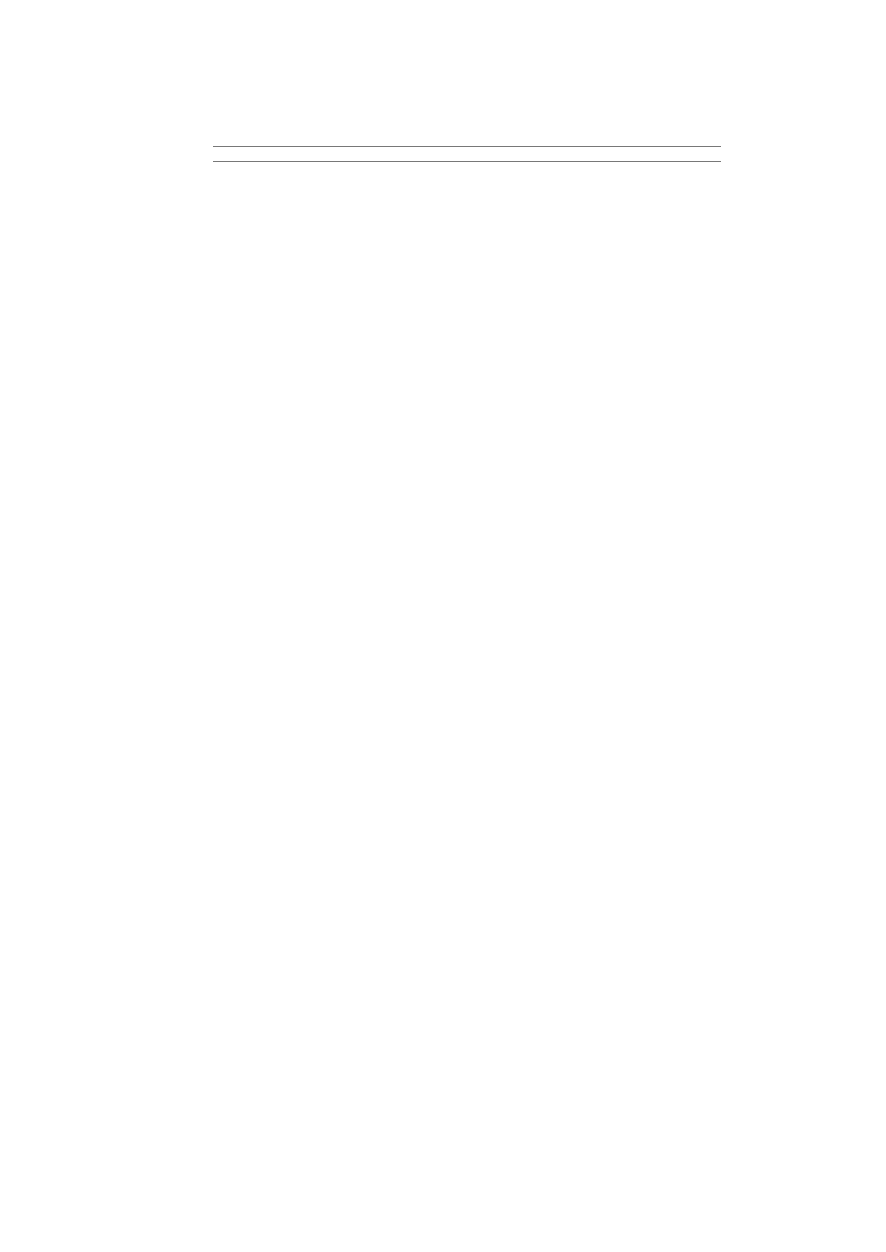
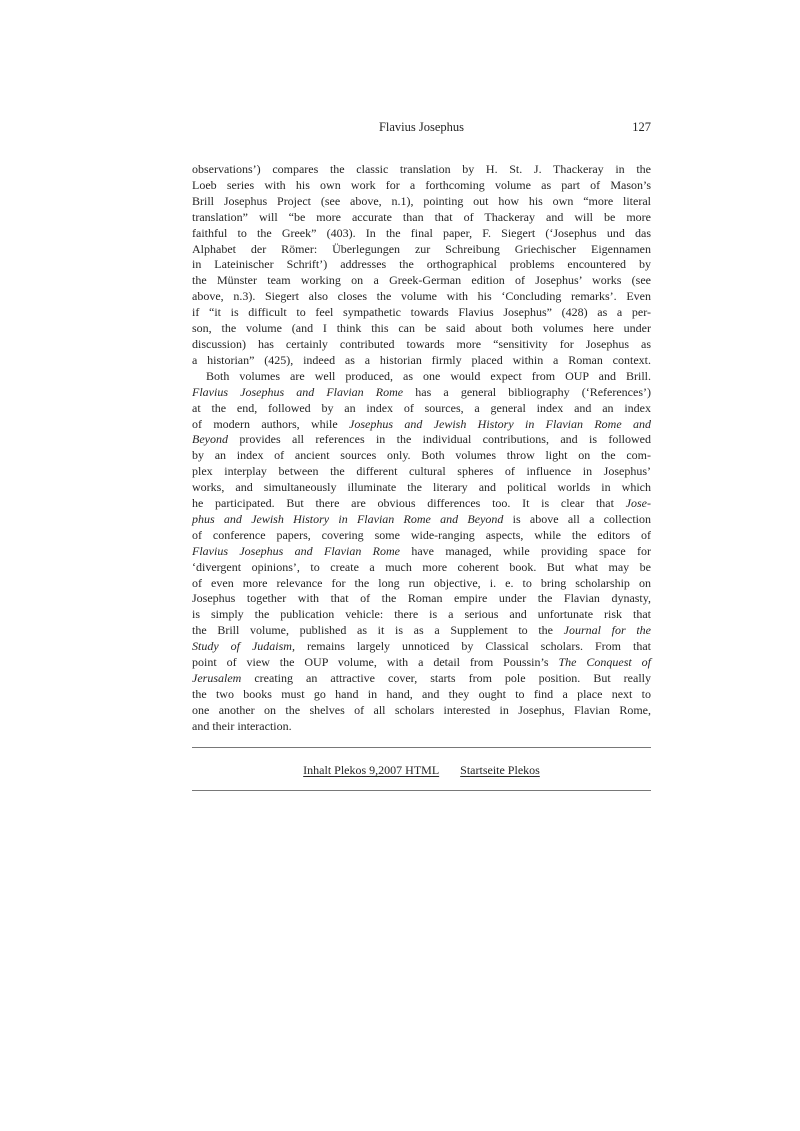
+ Flavius Josephus
+ 127
+ observations’) compares the classic translation by H. St. J. Thackeray in the
+ Loeb series with his own work for a forthcoming volume as part of Mason’s
+ Brill Josephus Project (see above, n.1), pointing out how his own “more literal
+ translation” will “be more accurate than that of Thackeray and will be more
+ faithful to the Greek” (403). In the final paper, F. Siegert (‘Josephus und das
+ Alphabet der Römer: Überlegungen zur Schreibung Griechischer Eigennamen
+ in Lateinischer Schrift’) addresses the orthographical problems encountered by
+ the Münster team working on a Greek-German edition of Josephus’ works (see
+ above, n.3). Siegert also closes the volume with his ‘Concluding remarks’. Even
+ if “it is difficult to feel sympathetic towards Flavius Josephus” (428) as a per-
+ son, the volume (and I think this can be said about both volumes here under
+ discussion) has certainly contributed towards more “sensitivity for Josephus as
+ a historian” (425), indeed as a historian firmly placed within a Roman context.
+ Both volumes are well produced, as one would expect from OUP and Brill.
+ Flavius Josephus and Flavian Rome has a general bibliography (‘References’)
+ at the end, followed by an index of sources, a general index and an index
+ of modern authors, while Josephus and Jewish History in Flavian Rome and
+ Beyond provides all references in the individual contributions, and is followed
+ by an index of ancient sources only. Both volumes throw light on the com-
+ plex interplay between the different cultural spheres of influence in Josephus’
+ works, and simultaneously illuminate the literary and political worlds in which
+ he participated. But there are obvious differences too. It is clear that Jose-
+ phus and Jewish History in Flavian Rome and Beyond is above all a collection
+ of conference papers, covering some wide-ranging aspects, while the editors of
+ Flavius Josephus and Flavian Rome have managed, while providing space for
+ ‘divergent opinions’, to create a much more coherent book. But what may be
+ of even more relevance for the long run objective, i. e. to bring scholarship on
+ Josephus together with that of the Roman empire under the Flavian dynasty,
+ is simply the publication vehicle: there is a serious and unfortunate risk that
+ the Brill volume, published as it is as a Supplement to the Journal for the
+ Study of Judaism, remains largely unnoticed by Classical scholars. From that
+ point of view the OUP volume, with a detail from Poussin’s The Conquest of
+ Jerusalem creating an attractive cover, starts from pole position. But really
+ the two books must go hand in hand, and they ought to find a place next to
+ one another on the shelves of all scholars interested in Josephus, Flavian Rome,
+ and their interaction.
+ Inhalt Plekos 9,2007 HTML Startseite Plekos
